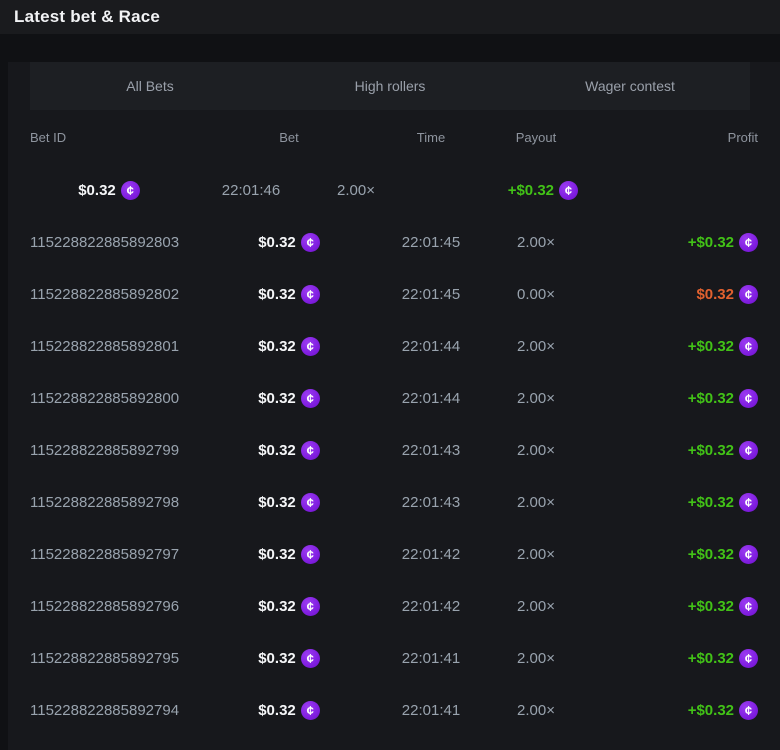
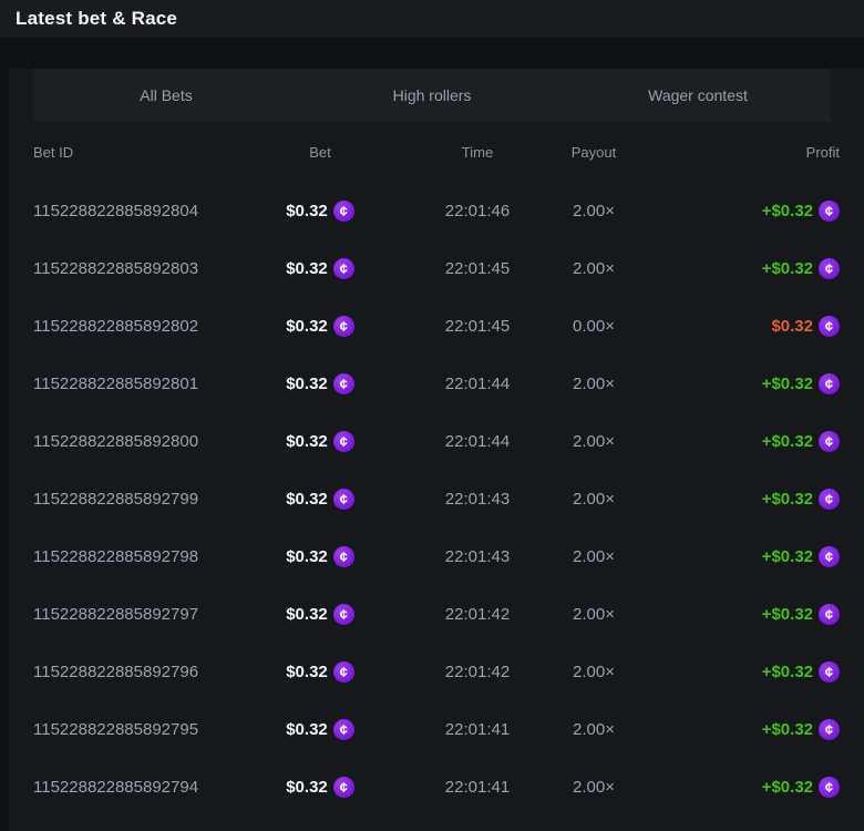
  Latest bet & Race
  All Bets
  High rollers
  Wager contest
  Bet ID
  Bet
  Time
  Payout
  Profit
+ 115228822885892804
  $0.32
  ¢
  22:01:46
  2.00×
  +$0.32
  ¢
  115228822885892803
  $0.32
  ¢
  22:01:45
  2.00×
  +$0.32
  ¢
  115228822885892802
  $0.32
  ¢
  22:01:45
  0.00×
  $0.32
  ¢
  115228822885892801
  $0.32
  ¢
  22:01:44
  2.00×
  +$0.32
  ¢
  115228822885892800
  $0.32
  ¢
  22:01:44
  2.00×
  +$0.32
  ¢
  115228822885892799
  $0.32
  ¢
  22:01:43
  2.00×
  +$0.32
  ¢
  115228822885892798
  $0.32
  ¢
  22:01:43
  2.00×
  +$0.32
  ¢
  115228822885892797
  $0.32
  ¢
  22:01:42
  2.00×
  +$0.32
  ¢
  115228822885892796
  $0.32
  ¢
  22:01:42
  2.00×
  +$0.32
  ¢
  115228822885892795
  $0.32
  ¢
  22:01:41
  2.00×
  +$0.32
  ¢
  115228822885892794
  $0.32
  ¢
  22:01:41
  2.00×
  +$0.32
  ¢
